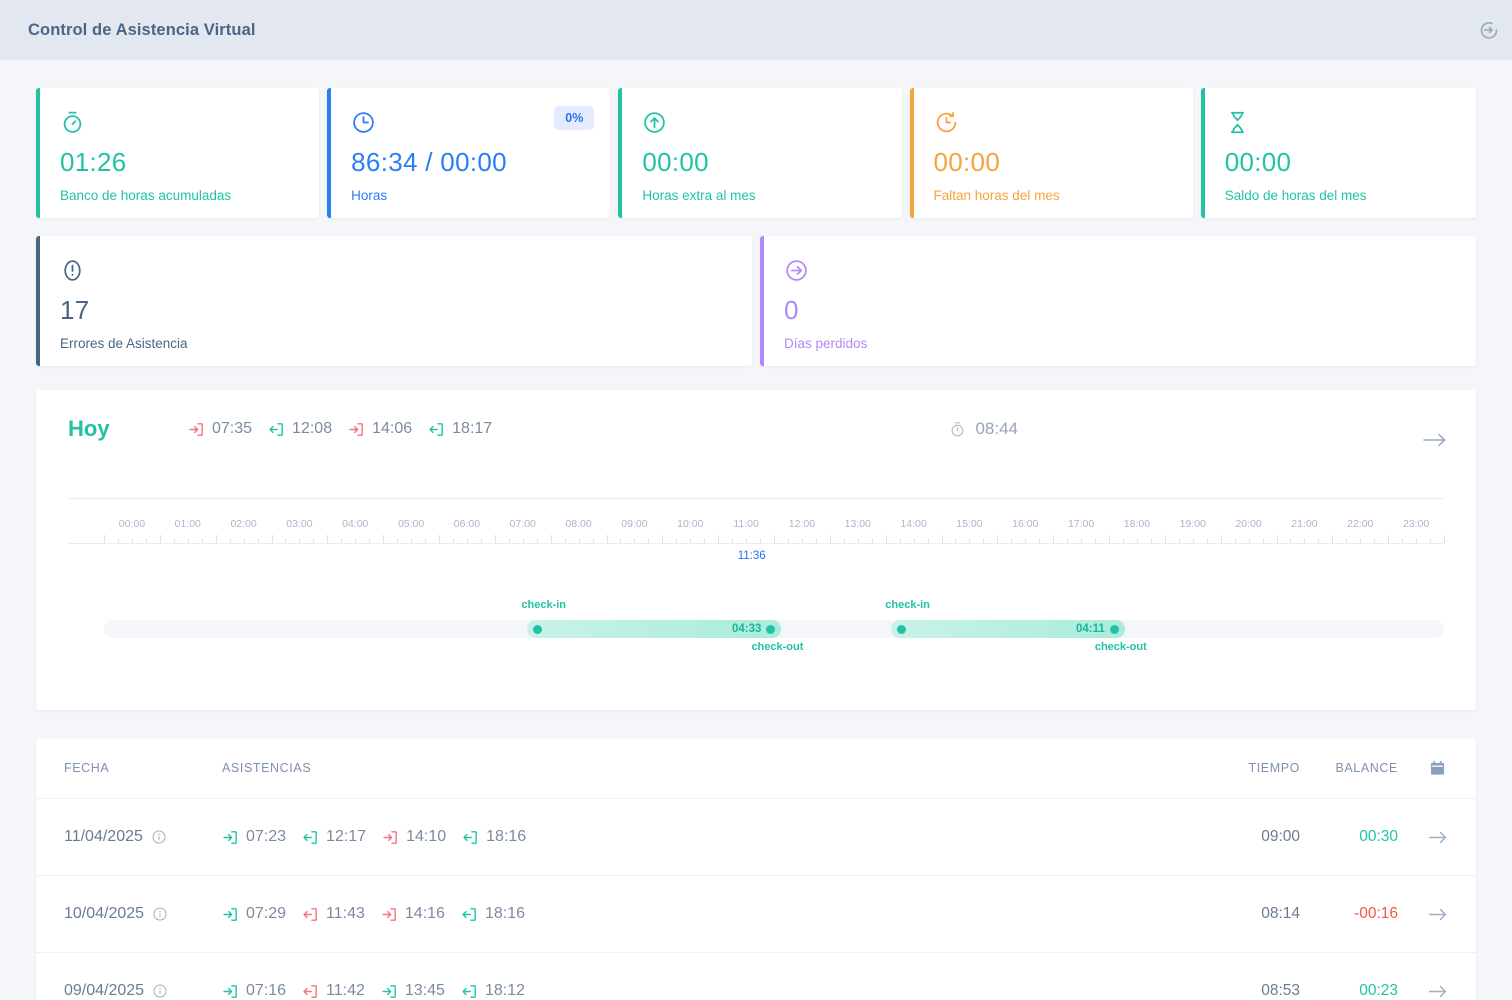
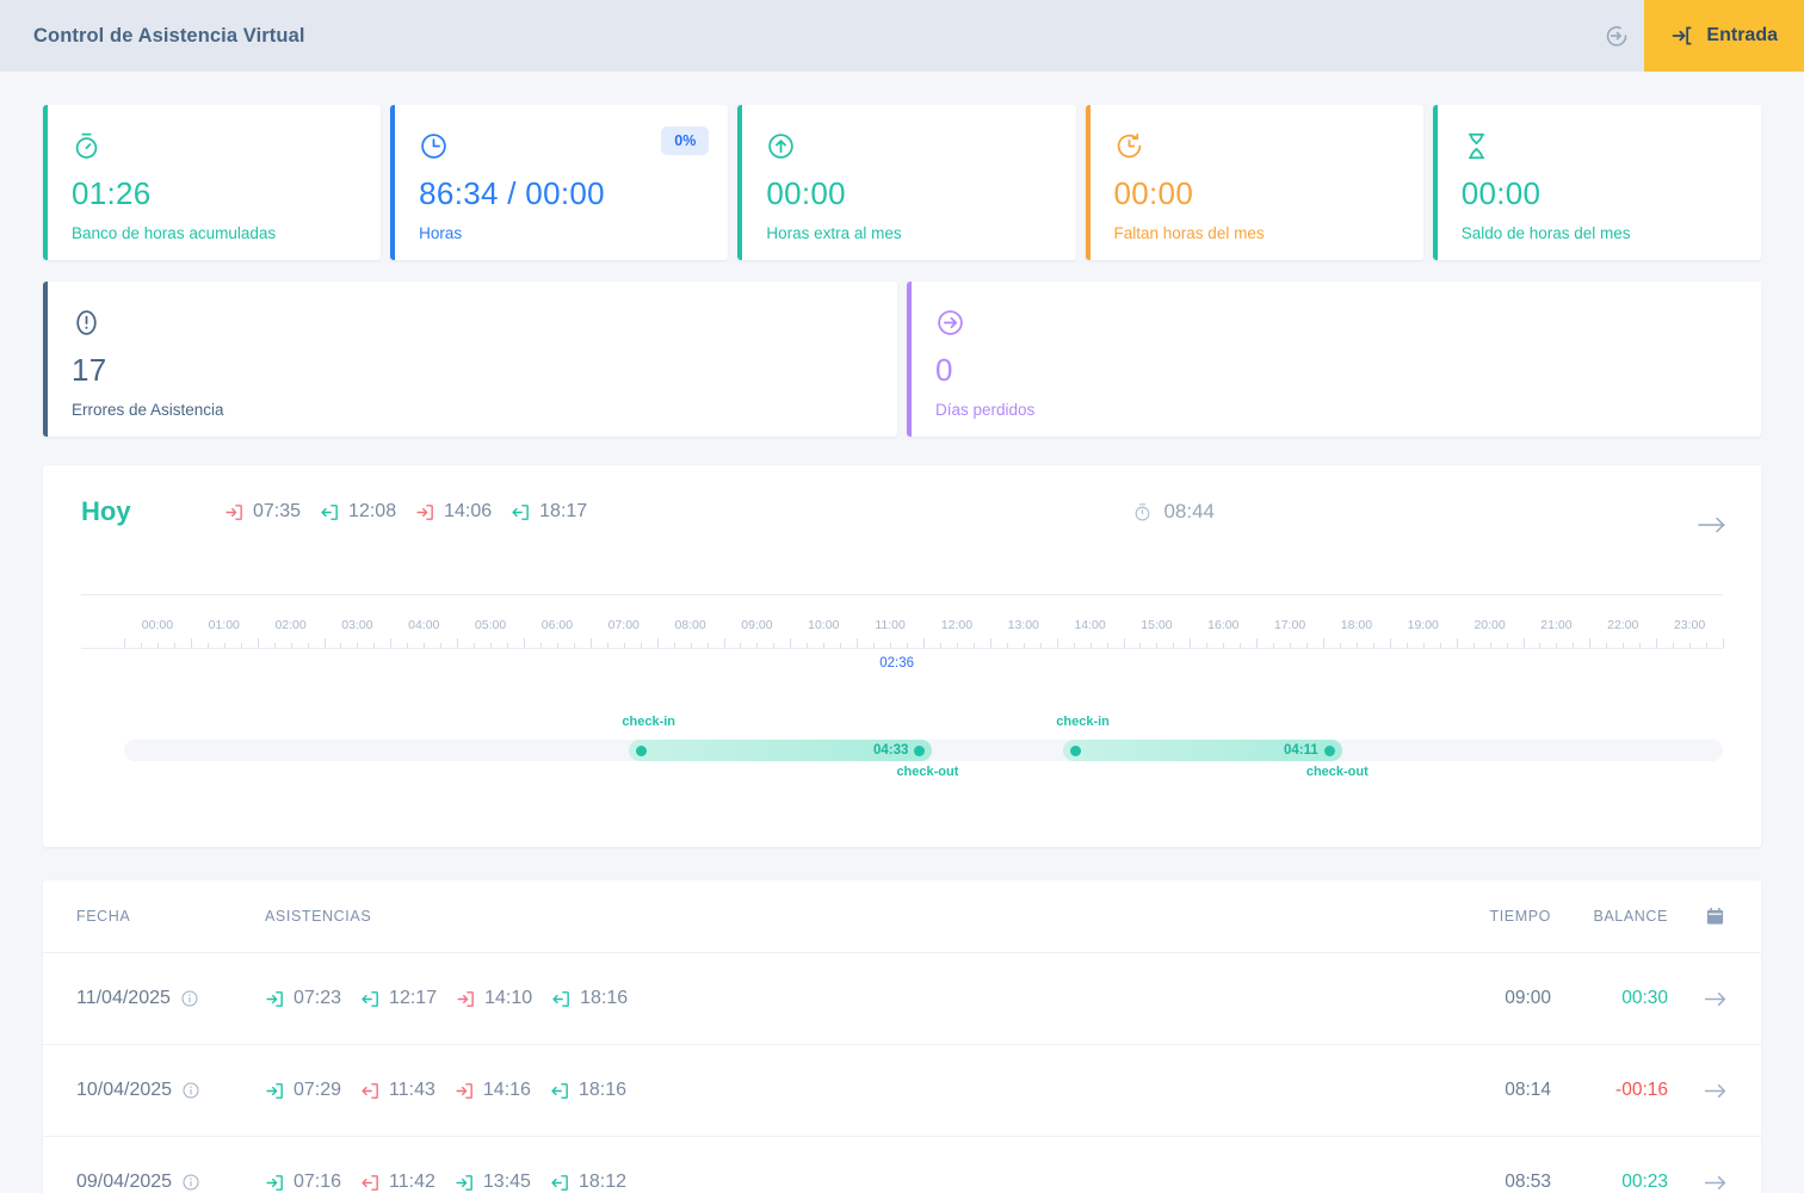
  Control de Asistencia Virtual
+ Entrada
  01:26
  Banco de horas acumuladas
  0%
  86:34 / 00:00
  Horas
  00:00
  Horas extra al mes
  00:00
  Faltan horas del mes
  00:00
  Saldo de horas del mes
  17
  Errores de Asistencia
  0
  Días perdidos
  Hoy
  07:35
  12:08
  14:06
  18:17
  08:44
  00:00
  01:00
  02:00
  03:00
  04:00
  05:00
  06:00
  07:00
  08:00
  09:00
  10:00
  11:00
  12:00
  13:00
  14:00
  15:00
  16:00
  17:00
  18:00
  19:00
  20:00
  21:00
  22:00
  23:00
- 11:36
+ 02:36
  04:33
  check-in
  check-out
  04:11
  check-in
  check-out
  FECHA
  ASISTENCIAS
  TIEMPO
  BALANCE
  11/04/2025
  07:23
  12:17
  14:10
  18:16
  09:00
  00:30
  10/04/2025
  07:29
  11:43
  14:16
  18:16
  08:14
  -00:16
  09/04/2025
  07:16
  11:42
  13:45
  18:12
  08:53
  00:23
